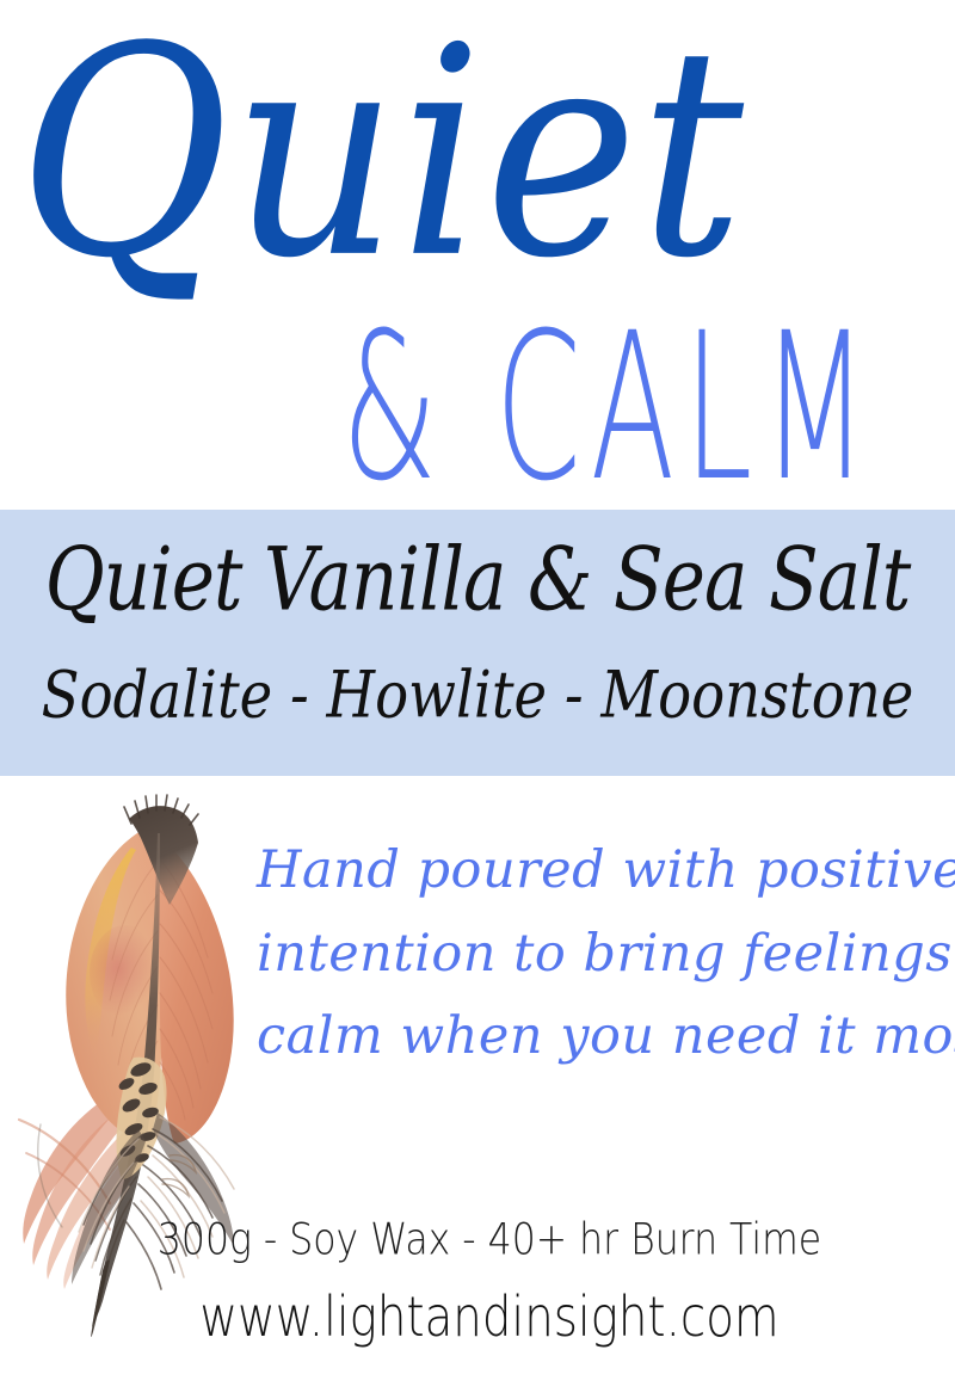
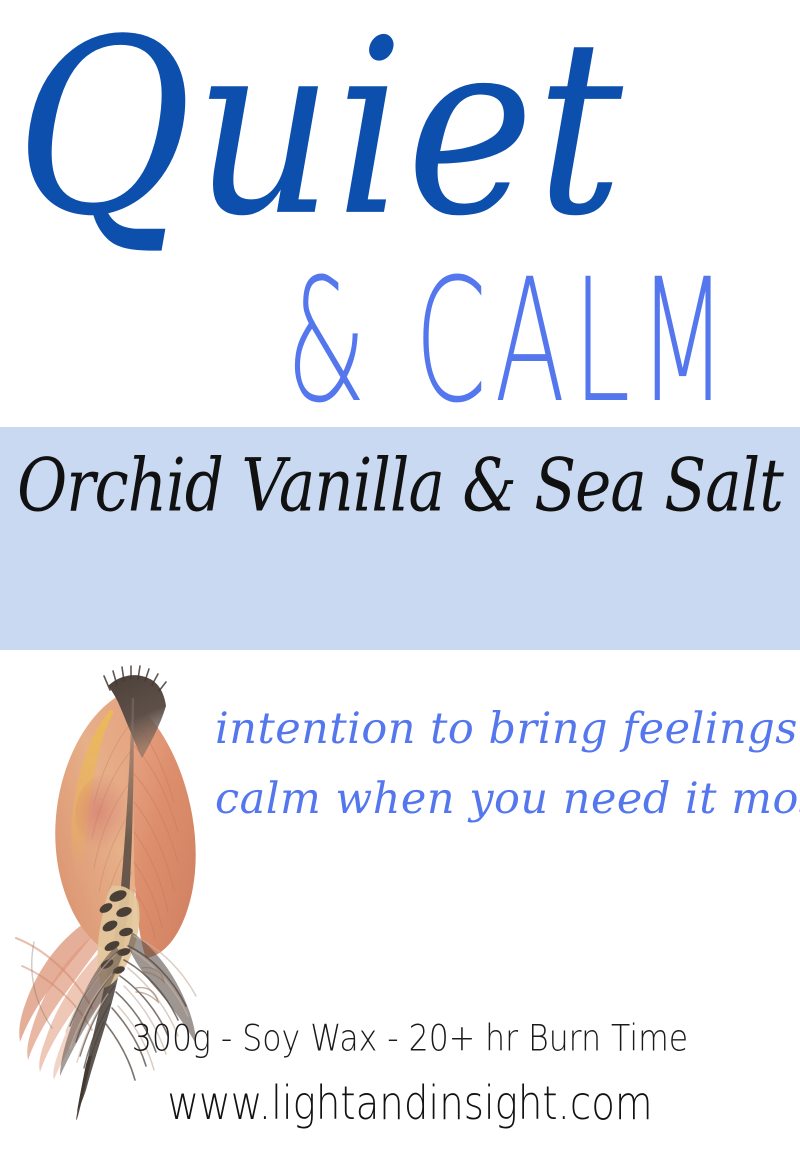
  Quiet
  & CALM
- Quiet Vanilla & Sea Salt
+ Orchid Vanilla & Sea Salt
- Sodalite - Howlite - Moonstone
- Hand poured with positive
  intention to bring feelings
  calm when you need it mo
- 300g - Soy Wax - 40+ hr Burn Time
+ 300g - Soy Wax - 20+ hr Burn Time
  www.lightandinsight.com
